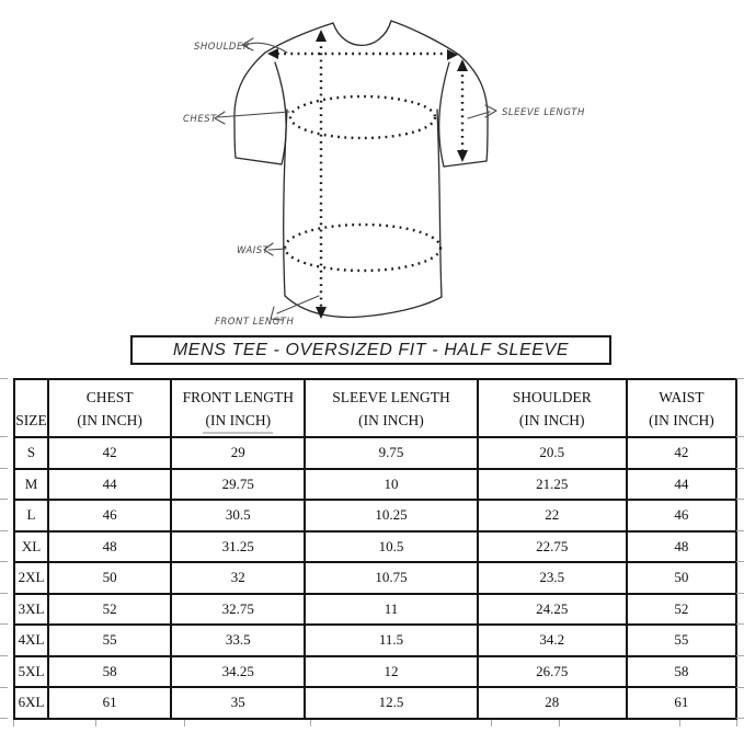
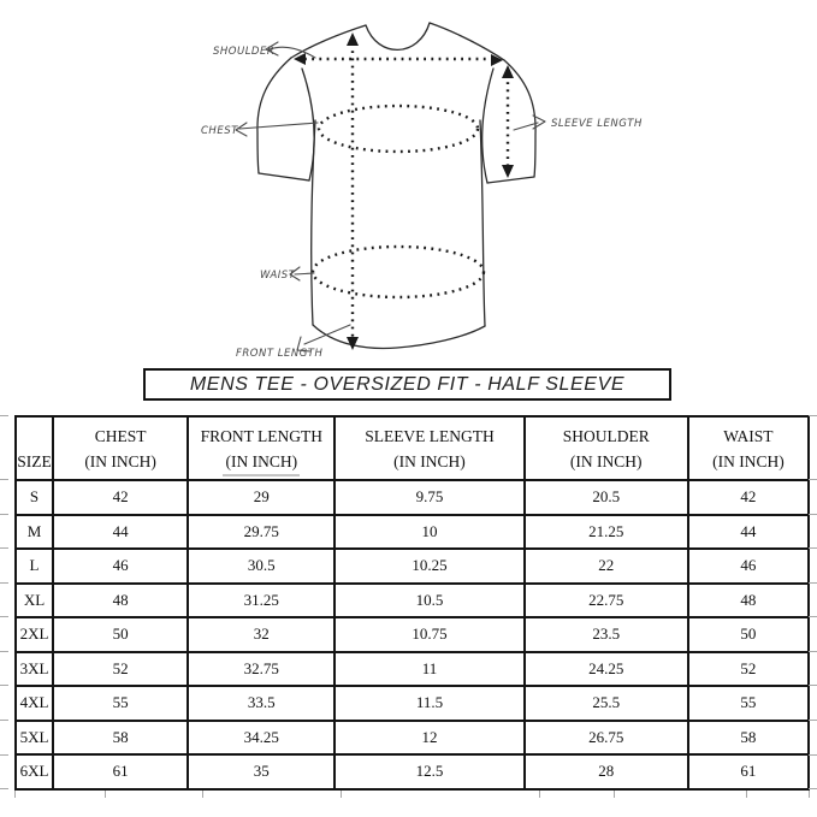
  SHOULDER
  CHEST
  SLEEVE LENGTH
  WAIST
  FRONT LENGTH
  MENS TEE - OVERSIZED FIT - HALF SLEEVE
  SIZE	CHEST(IN INCH)	FRONT LENGTH(IN INCH)	SLEEVE LENGTH(IN INCH)	SHOULDER(IN INCH)	WAIST(IN INCH)
  S	42	29	9.75	20.5	42
  M	44	29.75	10	21.25	44
  L	46	30.5	10.25	22	46
  XL	48	31.25	10.5	22.75	48
  2XL	50	32	10.75	23.5	50
  3XL	52	32.75	11	24.25	52
- 4XL	55	33.5	11.5	34.2	55
+ 4XL	55	33.5	11.5	25.5	55
  5XL	58	34.25	12	26.75	58
  6XL	61	35	12.5	28	61
